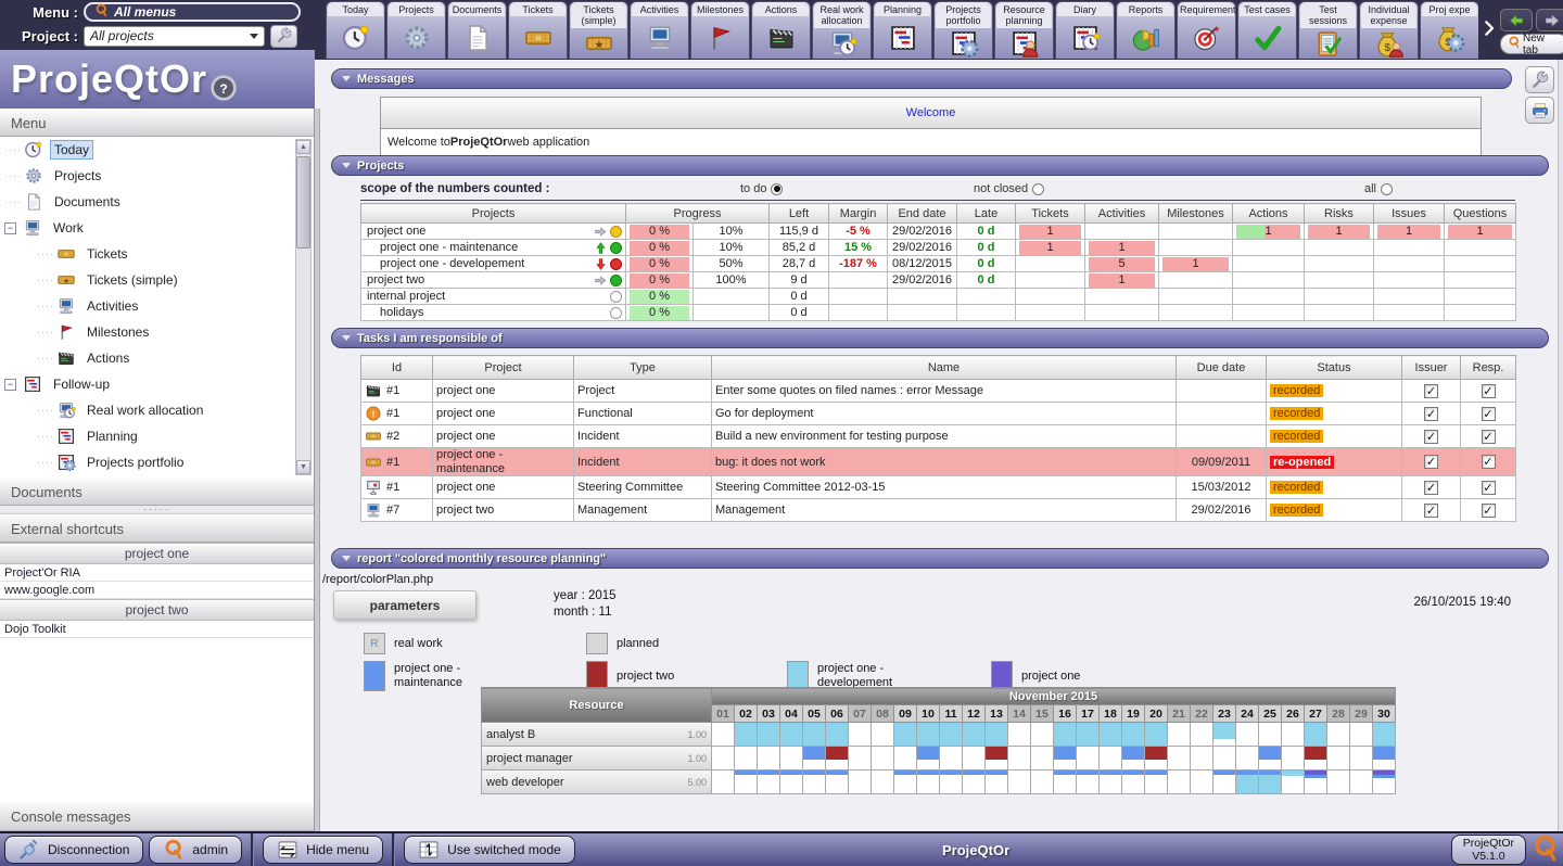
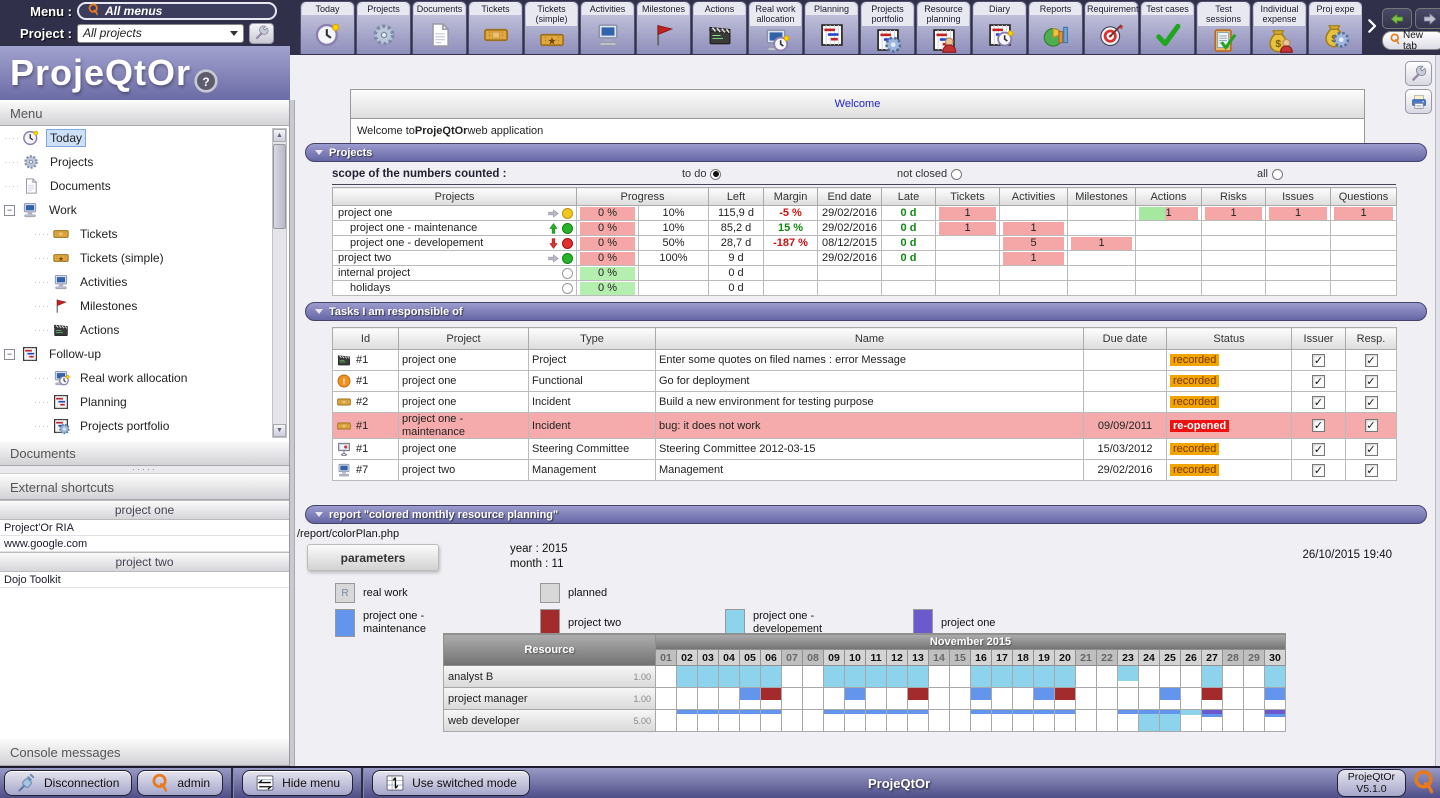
  Menu :
  All menus
  Project :
  All projects
  Today
  Projects
  Documents
  Tickets
  Tickets (simple)
  ★
  Activities
  Milestones
  Actions
  Real work allocation
  Planning
  Projects portfolio
  Resource planning
  Diary
  Reports
  Requirement
  Test cases
  Test sessions
  Individual expense
  $
  Proj expe
  $
  New tab
  ProjeQtOr
  ?
  Menu
  ····
  Today
  ····
  Projects
  ····
  Documents
  −
  Work
  ····
  Tickets
  ····
  Tickets (simple)
  ····
  Activities
  ····
  Milestones
  ····
  Actions
  −
  Follow-up
  ····
  Real work allocation
  ····
  Planning
  ····
  Projects portfolio
  Documents
  ·····
  External shortcuts
  project one
  Project'Or RIA
  www.google.com
  project two
  Dojo Toolkit
  Console messages
- Messages
  Welcome
  Welcome to
  ProjeQtOr
  web application
  Projects
  scope of the numbers counted :
  to do
  not closed
  all
  Projects	Progress	Left	Margin	End date	Late	Tickets	Activities	Milestones	Actions	Risks	Issues	Questions
  project one	0 %	10%	115,9 d	-5 %	29/02/2016	0 d	1			1	1	1	1
  project one - maintenance	0 %	10%	85,2 d	15 %	29/02/2016	0 d	1	1
  project one - developement	0 %	50%	28,7 d	-187 %	08/12/2015	0 d		5	1
  project two	0 %	100%	9 d		29/02/2016	0 d		1
  internal project	0 %		0 d
  holidays	0 %		0 d
  Tasks I am responsible of
  Id	Project	Type	Name	Due date	Status	Issuer	Resp.
  #1	project one	Project	Enter some quotes on filed names : error Message		recorded	✓	✓
  ! #1	project one	Functional	Go for deployment		recorded	✓	✓
  #2	project one	Incident	Build a new environment for testing purpose		recorded	✓	✓
  #1	project one - maintenance	Incident	bug: it does not work	09/09/2011	re-opened	✓	✓
  #1	project one	Steering Committee	Steering Committee 2012-03-15	15/03/2012	recorded	✓	✓
  #7	project two	Management	Management	29/02/2016	recorded	✓	✓
  report "colored monthly resource planning"
  /report/colorPlan.php
  parameters
  year : 2015
  month : 11
  26/10/2015 19:40
  R
  real work
  planned
  project one - maintenance
  project two
  project one - developement
  project one
  Resource	November 2015
  01	02	03	04	05	06	07	08	09	10	11	12	13	14	15	16	17	18	19	20	21	22	23	24	25	26	27	28	29	30
  analyst B 1.00
  project manager 1.00
  web developer 5.00
  Disconnection
  admin
  Hide menu
  Use switched mode
  ProjeQtOr
  ProjeQtOr
  V5.1.0
